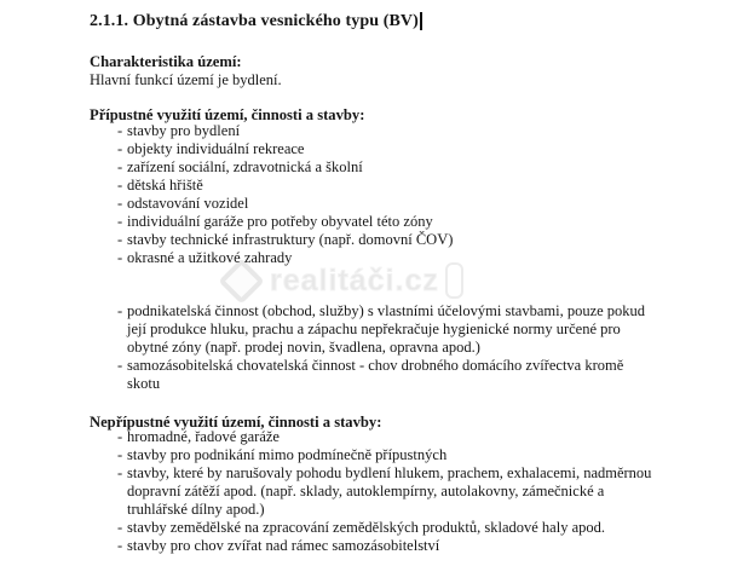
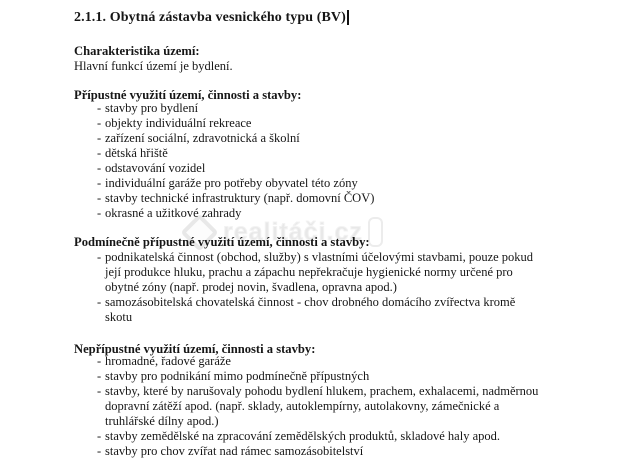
  realitáči.cz
  2.1.1. Obytná zástavba vesnického typu (BV)
  Charakteristika území:
  Hlavní funkcí území je bydlení.
  Přípustné využití území, činnosti a stavby:
  -
  stavby pro bydlení
  -
  objekty individuální rekreace
  -
  zařízení sociální, zdravotnická a školní
  -
  dětská hřiště
  -
  odstavování vozidel
  -
  individuální garáže pro potřeby obyvatel této zóny
  -
  stavby technické infrastruktury (např. domovní ČOV)
  -
  okrasné a užitkové zahrady
+ Podmínečně přípustné využití území, činnosti a stavby:
  -
  podnikatelská činnost (obchod, služby) s vlastními účelovými stavbami, pouze pokud
  její produkce hluku, prachu a zápachu nepřekračuje hygienické normy určené pro
  obytné zóny (např. prodej novin, švadlena, opravna apod.)
  -
  samozásobitelská chovatelská činnost - chov drobného domácího zvířectva kromě
  skotu
  Nepřípustné využití území, činnosti a stavby:
  -
  hromadné, řadové garáže
  -
  stavby pro podnikání mimo podmínečně přípustných
  -
  stavby, které by narušovaly pohodu bydlení hlukem, prachem, exhalacemi, nadměrnou
  dopravní zátěží apod. (např. sklady, autoklempírny, autolakovny, zámečnické a
  truhlářské dílny apod.)
  -
  stavby zemědělské na zpracování zemědělských produktů, skladové haly apod.
  -
  stavby pro chov zvířat nad rámec samozásobitelství
